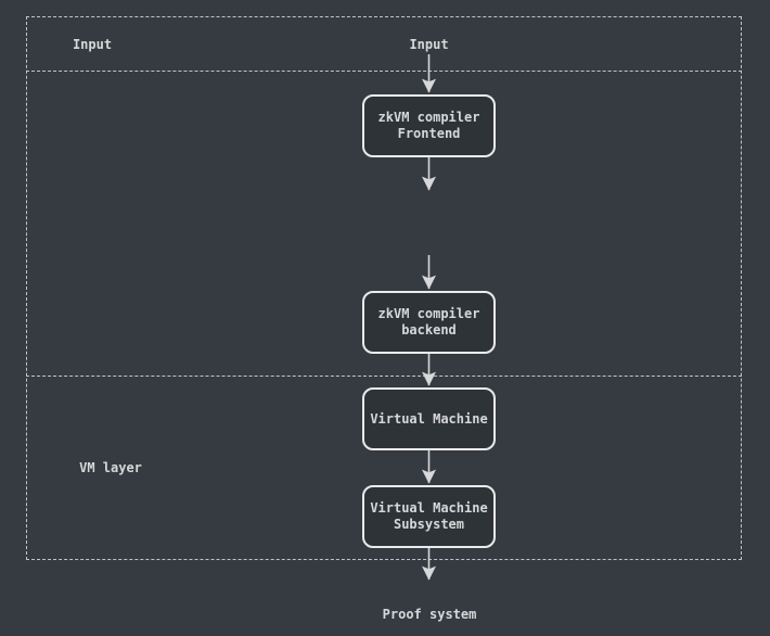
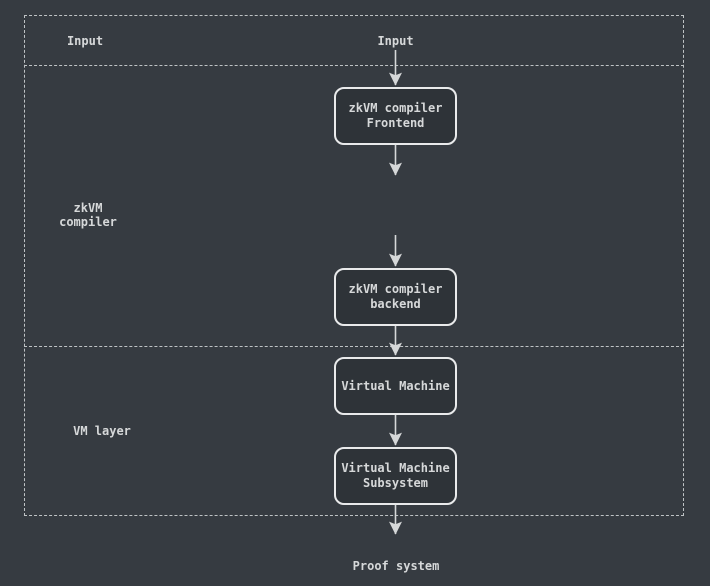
  Input
+ zkVM
+ compiler
  VM layer
  Input
  zkVM compiler
  Frontend
  zkVM compiler
  backend
  Virtual Machine
  Virtual Machine
  Subsystem
  Proof system
